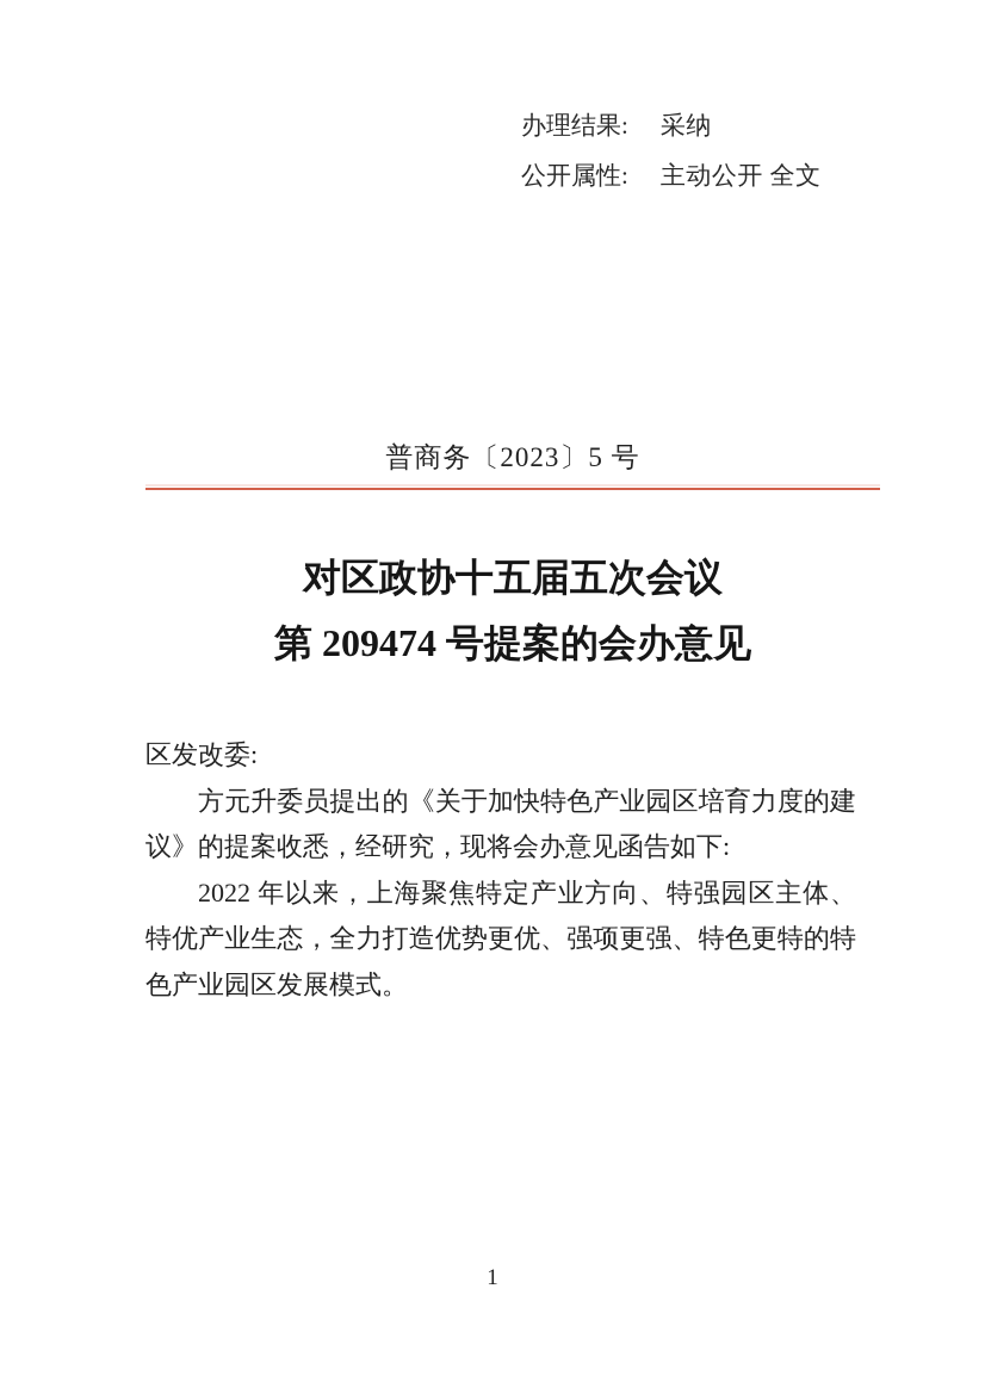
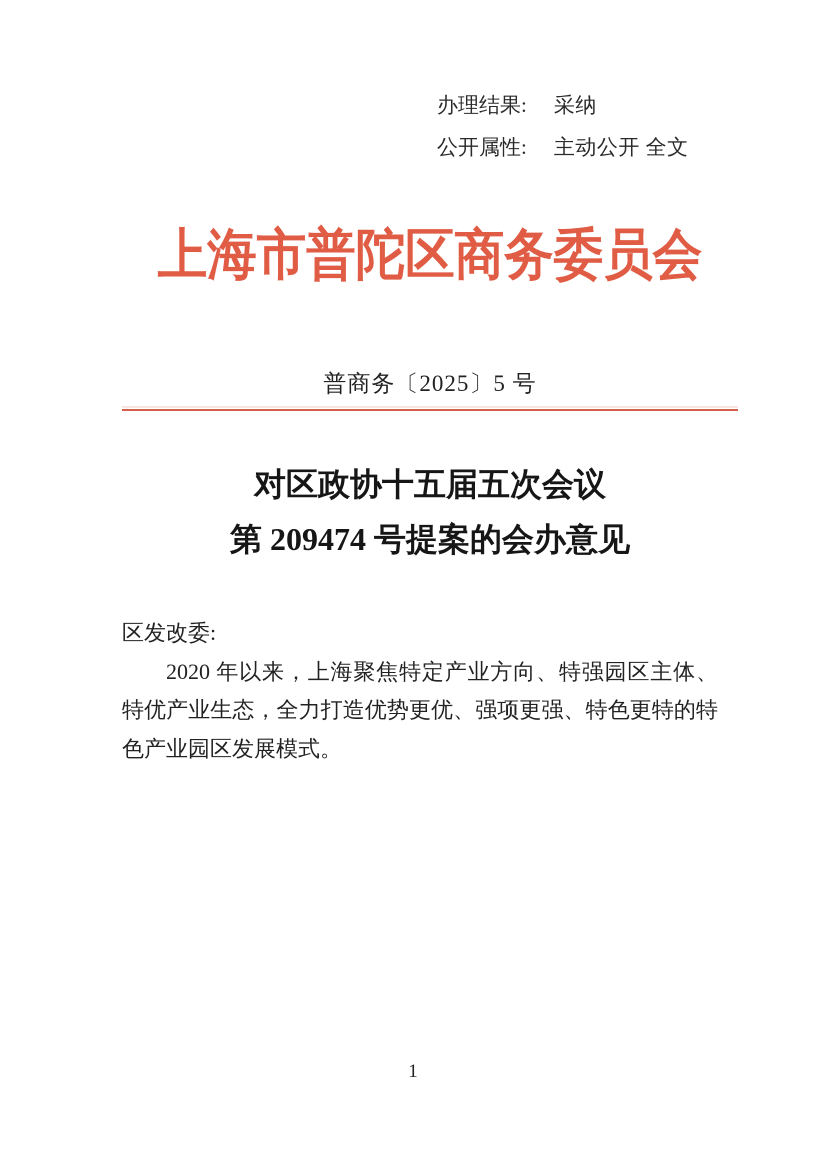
  办理结果:
  采纳
  公开属性:
  主动公开 全文
+ 上海市普陀区商务委员会
- 普商务〔2023〕5 号
+ 普商务〔2025〕5 号
  对区政协十五届五次会议
  第 209474 号提案的会办意见
  区发改委:
- 方元升委员提出的《关于加快特色产业园区培育力度的建议》的提案收悉，经研究，现将会办意见函告如下:
- 2022 年以来，上海聚焦特定产业方向、特强园区主体、特优产业生态，全力打造优势更优、强项更强、特色更特的特色产业园区发展模式。
+ 2020 年以来，上海聚焦特定产业方向、特强园区主体、特优产业生态，全力打造优势更优、强项更强、特色更特的特色产业园区发展模式。
  1
